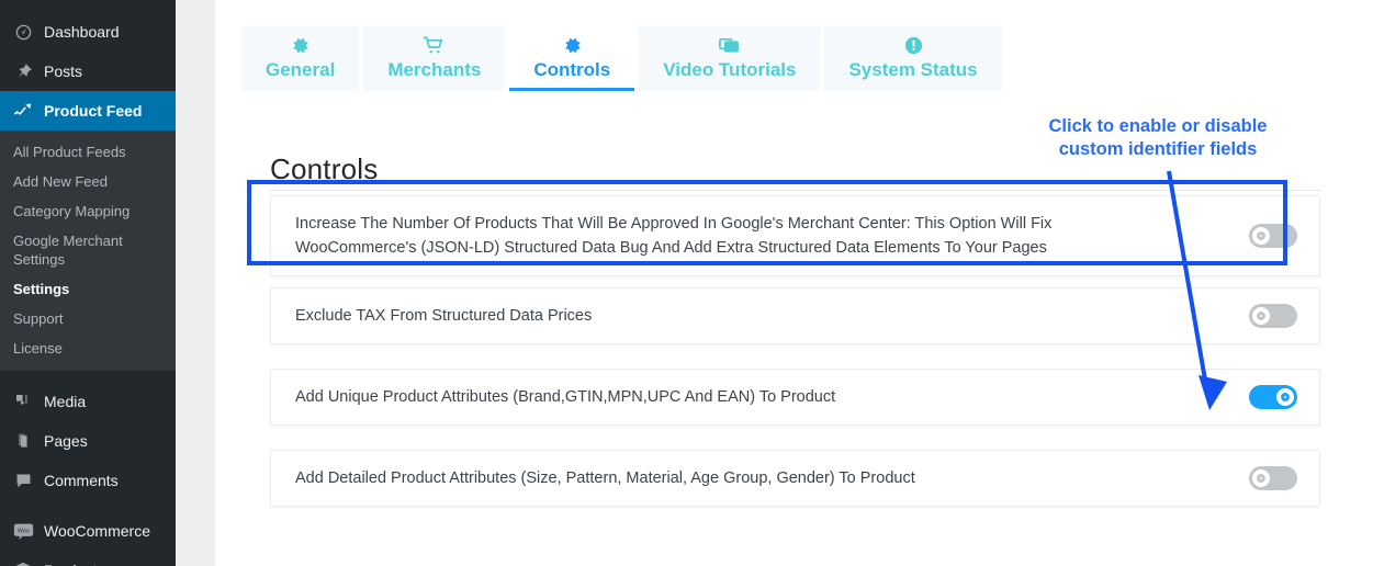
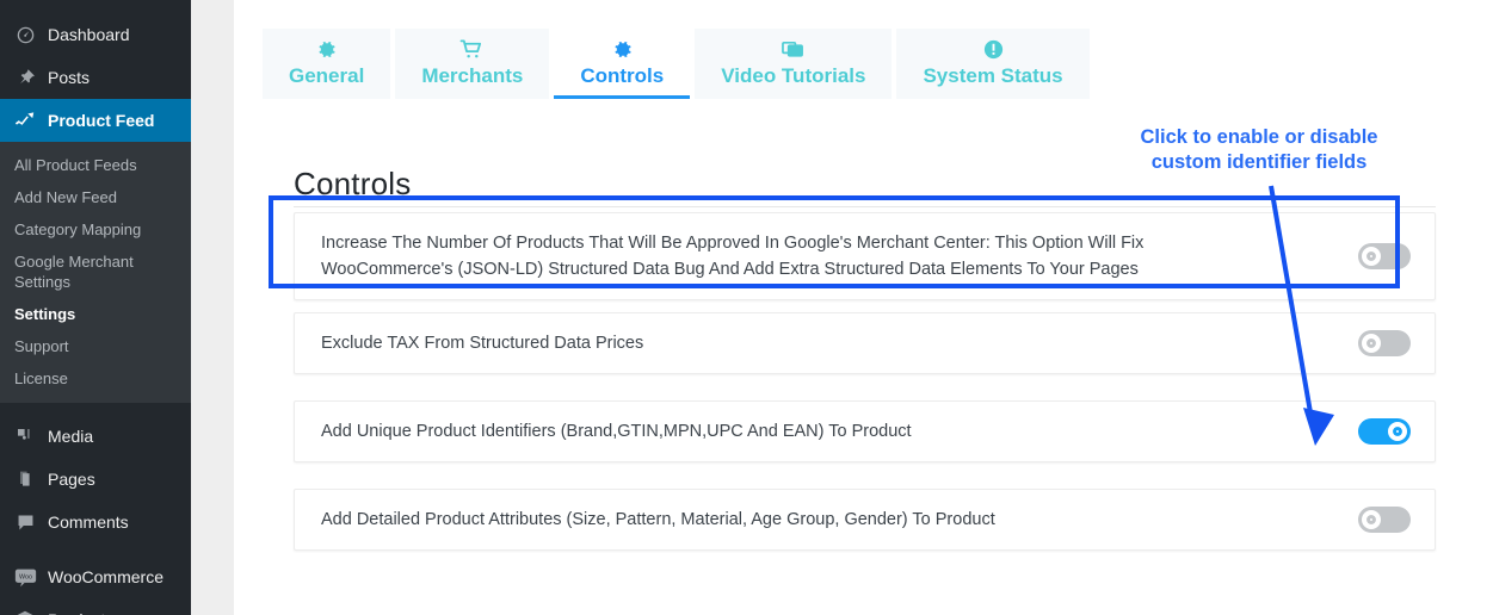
  Dashboard
  Posts
  Product Feed
  All Product Feeds
  Add New Feed
  Category Mapping
  Google Merchant Settings
  Settings
  Support
  License
  Media
  Pages
  Comments
  WooCommerce
  General
  Merchants
  Controls
  Video Tutorials
  System Status
  Controls
  Increase The Number Of Products That Will Be Approved In Google's Merchant Center: This Option Will Fix WooCommerce's (JSON-LD) Structured Data Bug And Add Extra Structured Data Elements To Your Pages
  Exclude TAX From Structured Data Prices
- Add Unique Product Attributes (Brand,GTIN,MPN,UPC And EAN) To Product
+ Add Unique Product Identifiers (Brand,GTIN,MPN,UPC And EAN) To Product
  Add Detailed Product Attributes (Size, Pattern, Material, Age Group, Gender) To Product
  Click to enable or disable
  custom identifier fields
